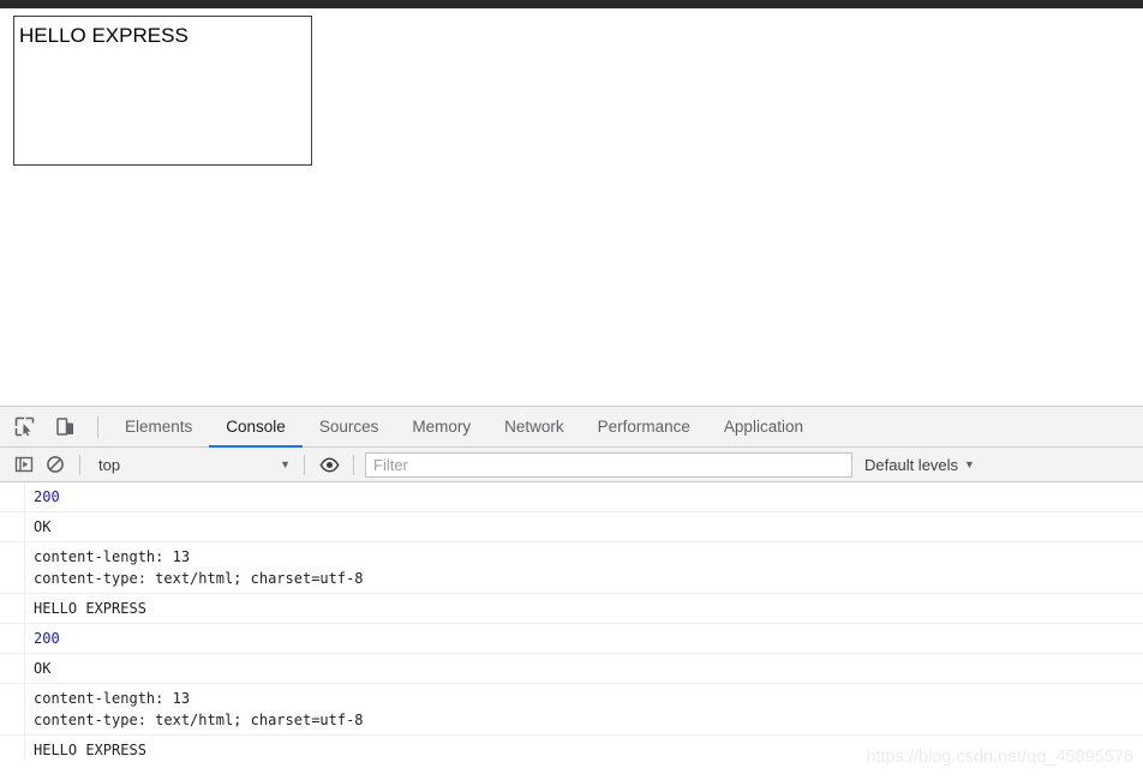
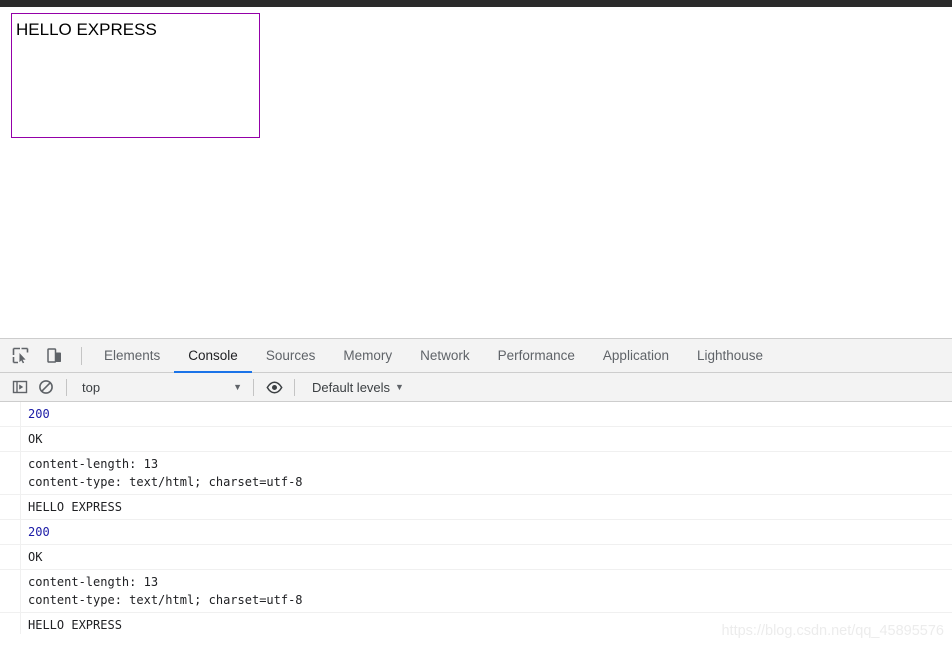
  HELLO EXPRESS
  Elements
  Console
  Sources
  Memory
  Network
  Performance
  Application
+ Lighthouse
  top
  ▼
- Filter
  Default levels
  ▼
  200
  OK
  content-length: 13
  content-type: text/html; charset=utf-8
  HELLO EXPRESS
  200
  OK
  content-length: 13
  content-type: text/html; charset=utf-8
  HELLO EXPRESS
